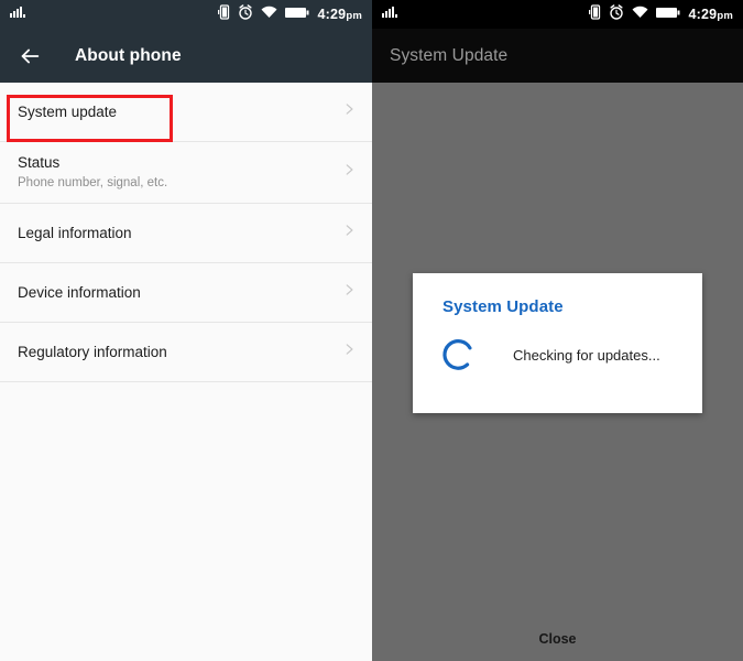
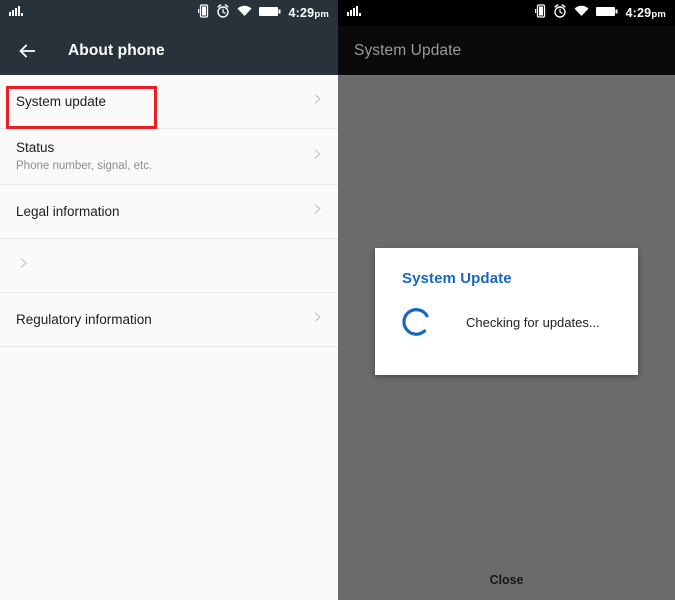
  4:29pm
  About phone
  System update
  Status
  Phone number, signal, etc.
  Legal information
- Device information
  Regulatory information
  4:29pm
  System Update
  System Update
  Checking for updates...
  Close
